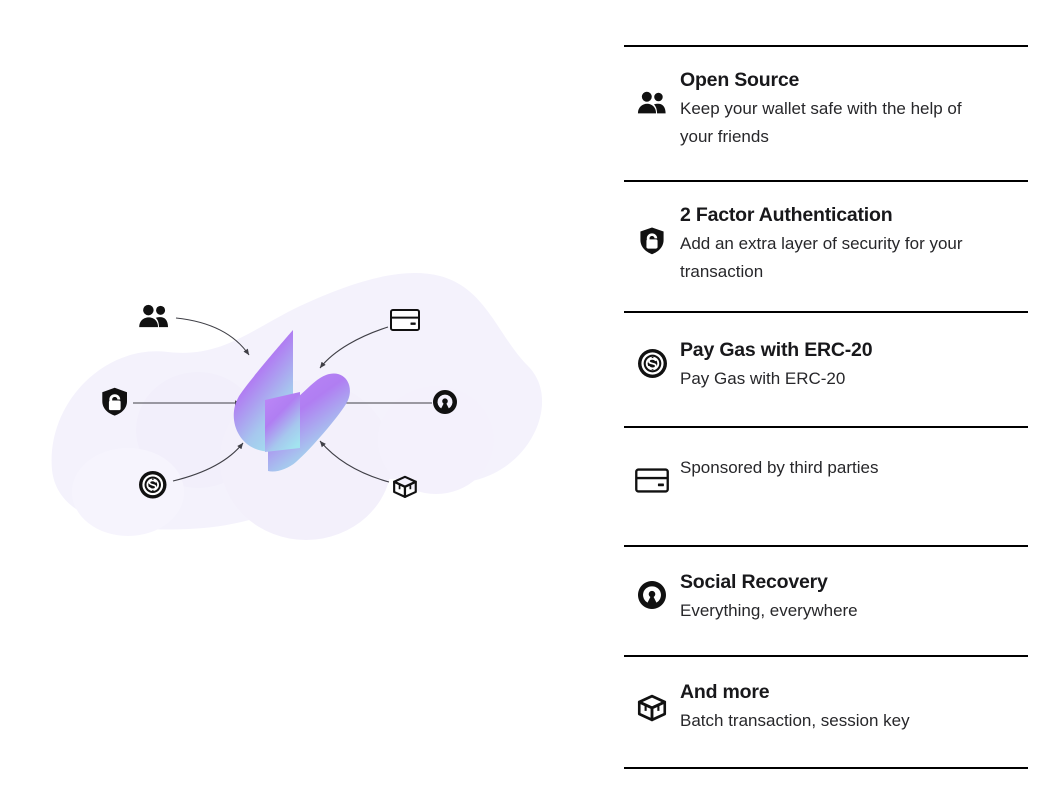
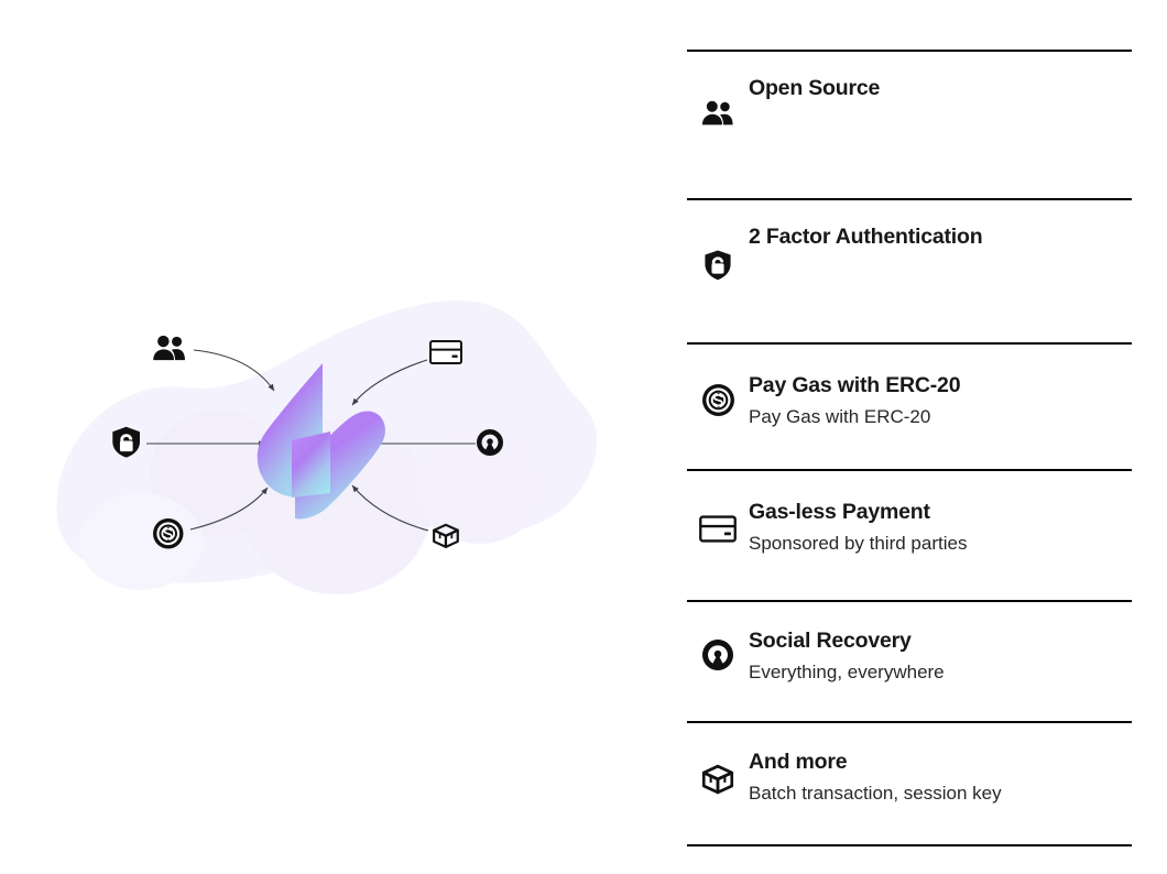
  Open Source
- Keep your wallet safe with the help of your friends
  2 Factor Authentication
- Add an extra layer of security for your transaction
  Pay Gas with ERC-20
  Pay Gas with ERC-20
+ Gas-less Payment
  Sponsored by third parties
  Social Recovery
  Everything, everywhere
  And more
  Batch transaction, session key
